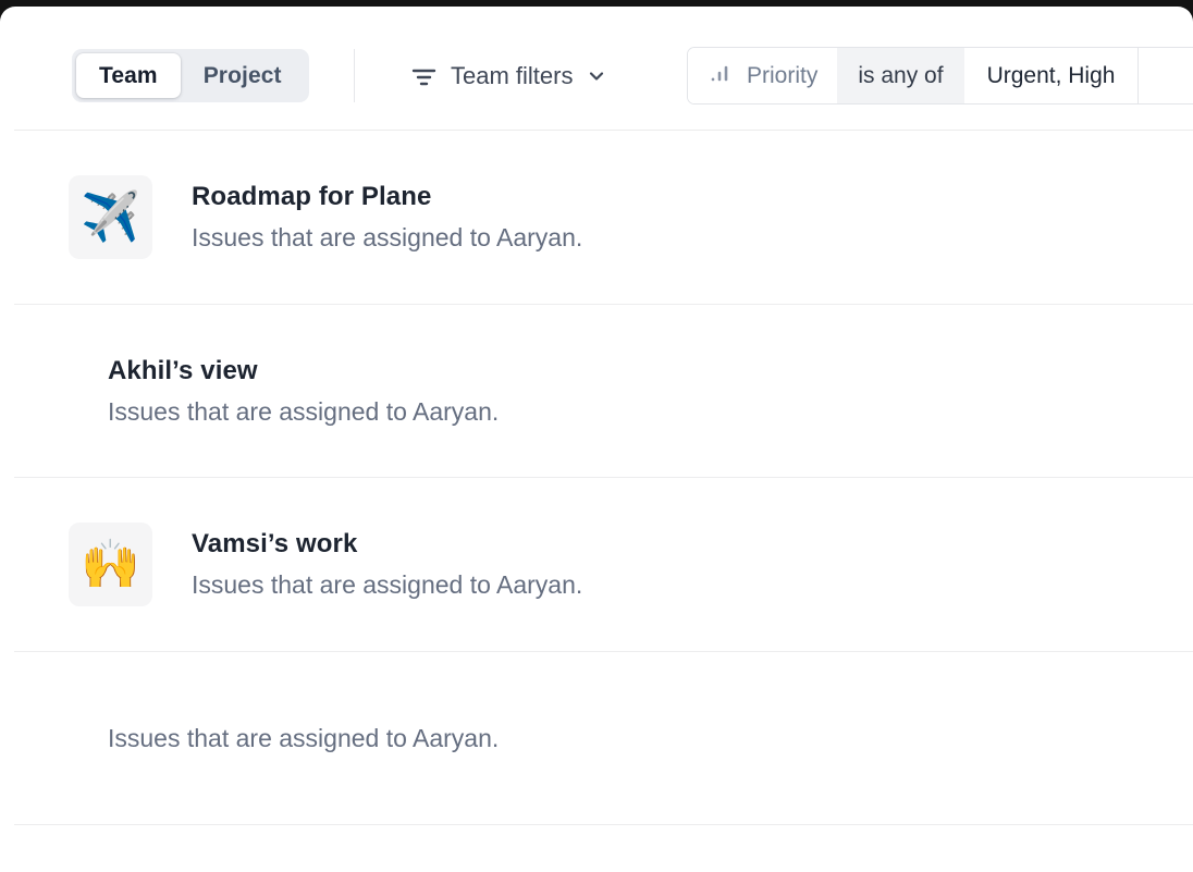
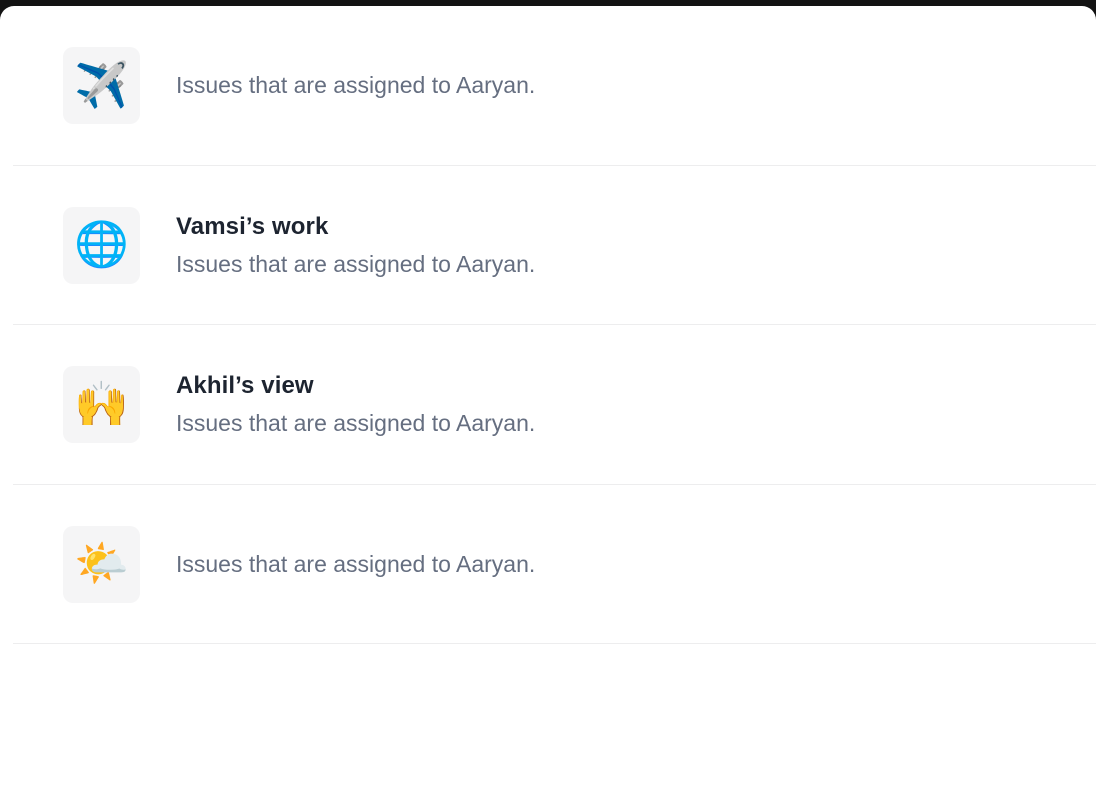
- Team
- Project
- Team filters
- Priority
- is any of
- Urgent, High
  ✈️
- Roadmap for Plane
  Issues that are assigned to Aaryan.
+ 🌐
- Akhil’s view
+ Vamsi’s work
  Issues that are assigned to Aaryan.
  🙌
- Vamsi’s work
+ Akhil’s view
  Issues that are assigned to Aaryan.
+ 🌤️
  Issues that are assigned to Aaryan.
